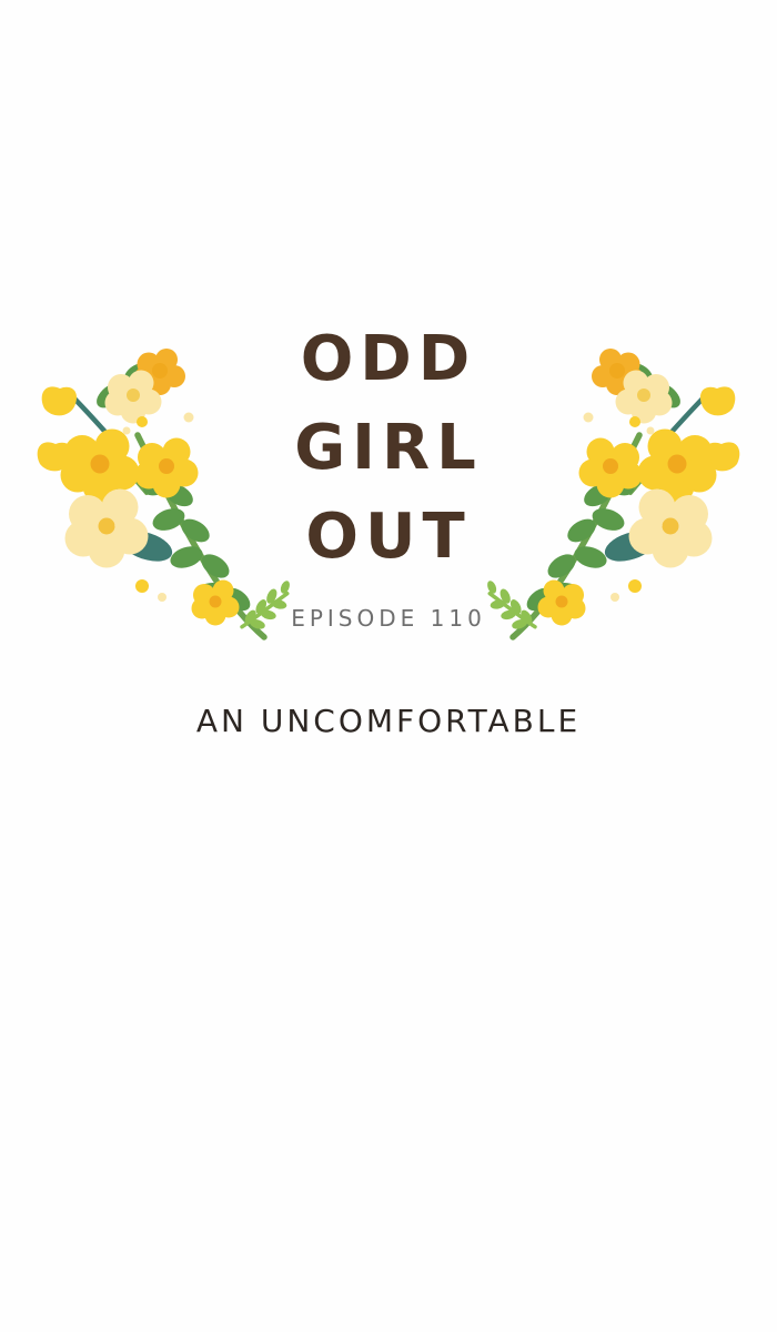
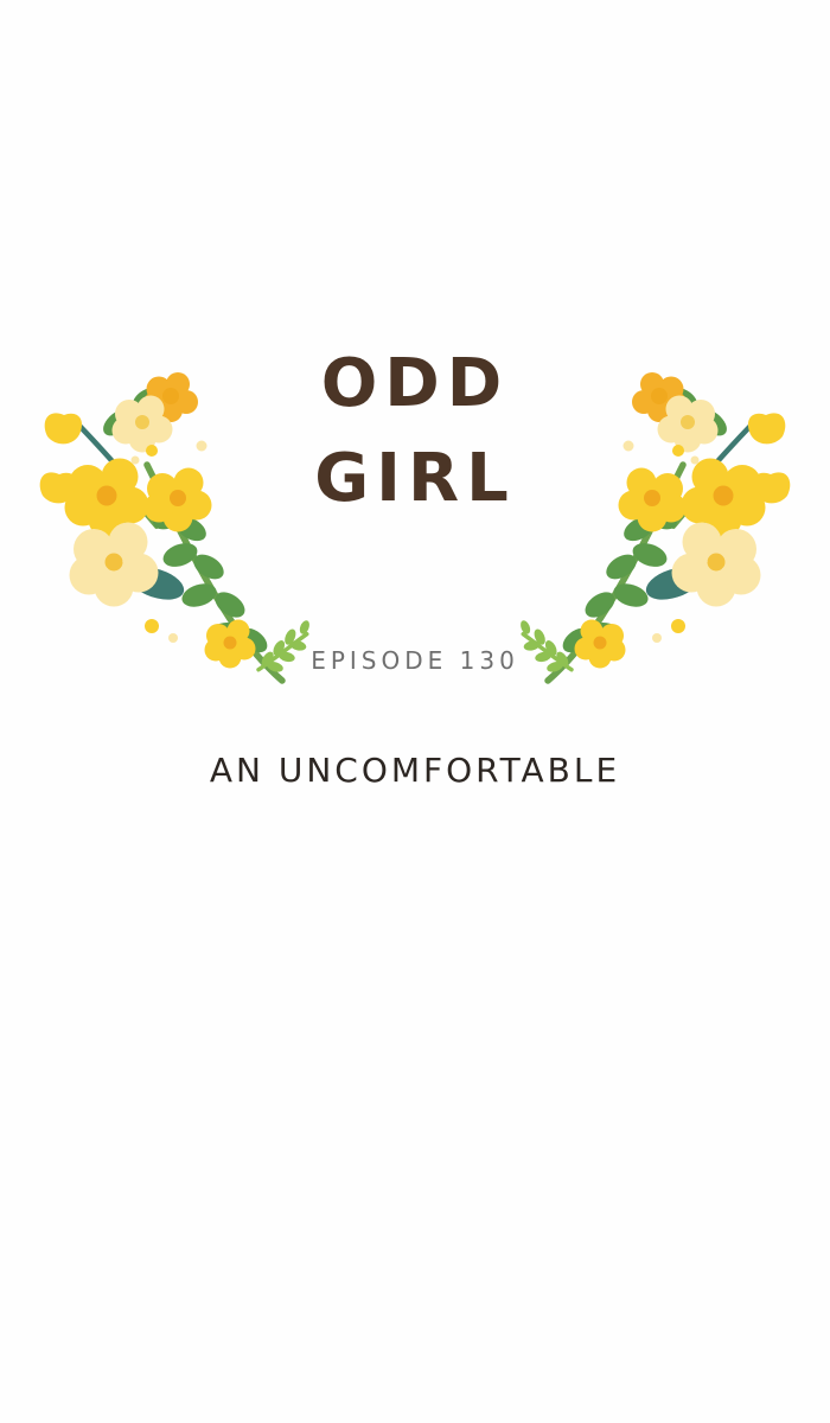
  ODD
  GIRL
- OUT
- EPISODE 110
+ EPISODE 130
  AN UNCOMFORTABLE
